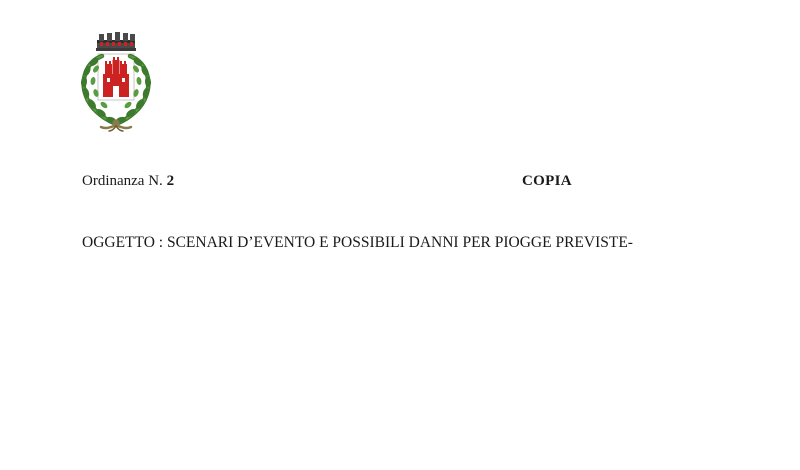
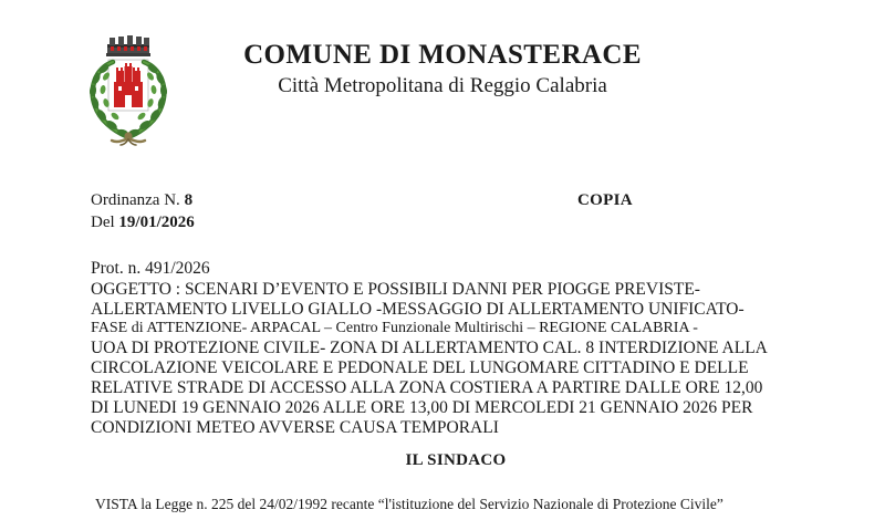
+ COMUNE DI MONASTERACE
+ Città Metropolitana di Reggio Calabria
- Ordinanza N. 2
+ Ordinanza N. 8
+ Del 19/01/2026
  COPIA
+ Prot. n. 491/2026
  OGGETTO : SCENARI D’EVENTO E POSSIBILI DANNI PER PIOGGE PREVISTE-
+ ALLERTAMENTO LIVELLO GIALLO -MESSAGGIO DI ALLERTAMENTO UNIFICATO-
+ FASE di ATTENZIONE- ARPACAL – Centro Funzionale Multirischi – REGIONE CALABRIA -
+ UOA DI PROTEZIONE CIVILE- ZONA DI ALLERTAMENTO CAL. 8 INTERDIZIONE ALLA
+ CIRCOLAZIONE VEICOLARE E PEDONALE DEL LUNGOMARE CITTADINO E DELLE
+ RELATIVE STRADE DI ACCESSO ALLA ZONA COSTIERA A PARTIRE DALLE ORE 12,00
+ DI LUNEDI 19 GENNAIO 2026 ALLE ORE 13,00 DI MERCOLEDI 21 GENNAIO 2026 PER
+ CONDIZIONI METEO AVVERSE CAUSA TEMPORALI
+ IL SINDACO
+ VISTA la Legge n. 225 del 24/02/1992 recante “l'istituzione del Servizio Nazionale di Protezione Civile”
